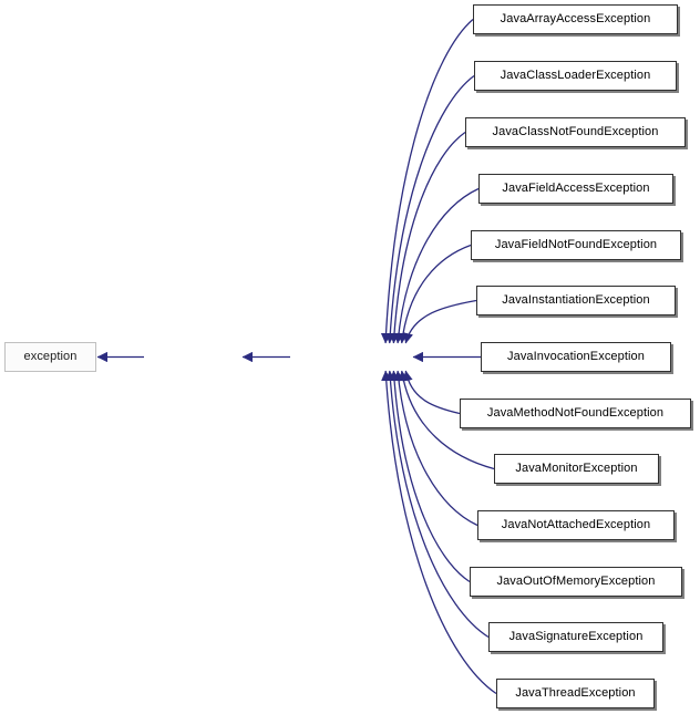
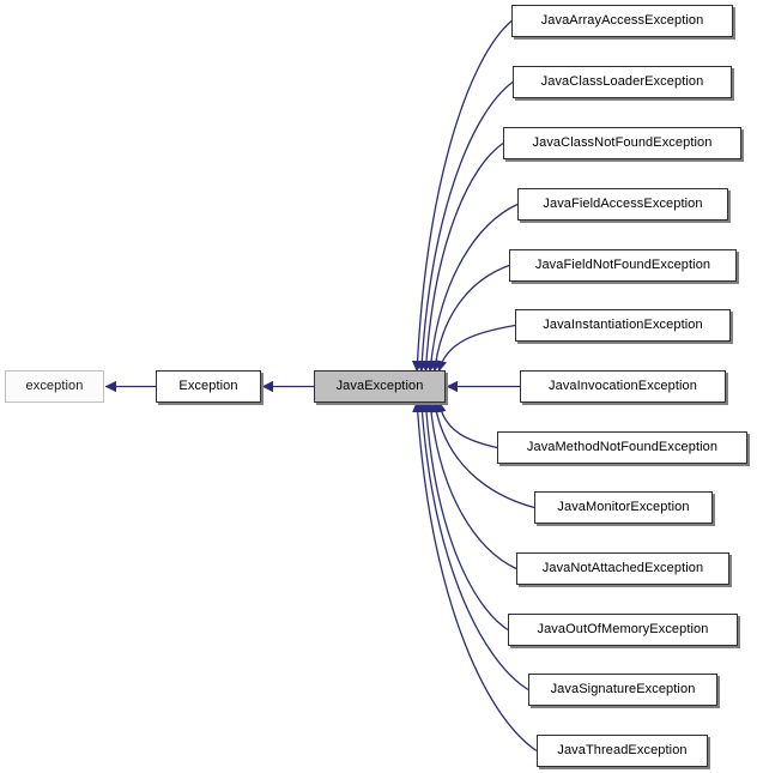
  exception
+ Exception
+ JavaException
  JavaArrayAccessException
  JavaClassLoaderException
  JavaClassNotFoundException
  JavaFieldAccessException
  JavaFieldNotFoundException
  JavaInstantiationException
  JavaInvocationException
  JavaMethodNotFoundException
  JavaMonitorException
  JavaNotAttachedException
  JavaOutOfMemoryException
  JavaSignatureException
  JavaThreadException
